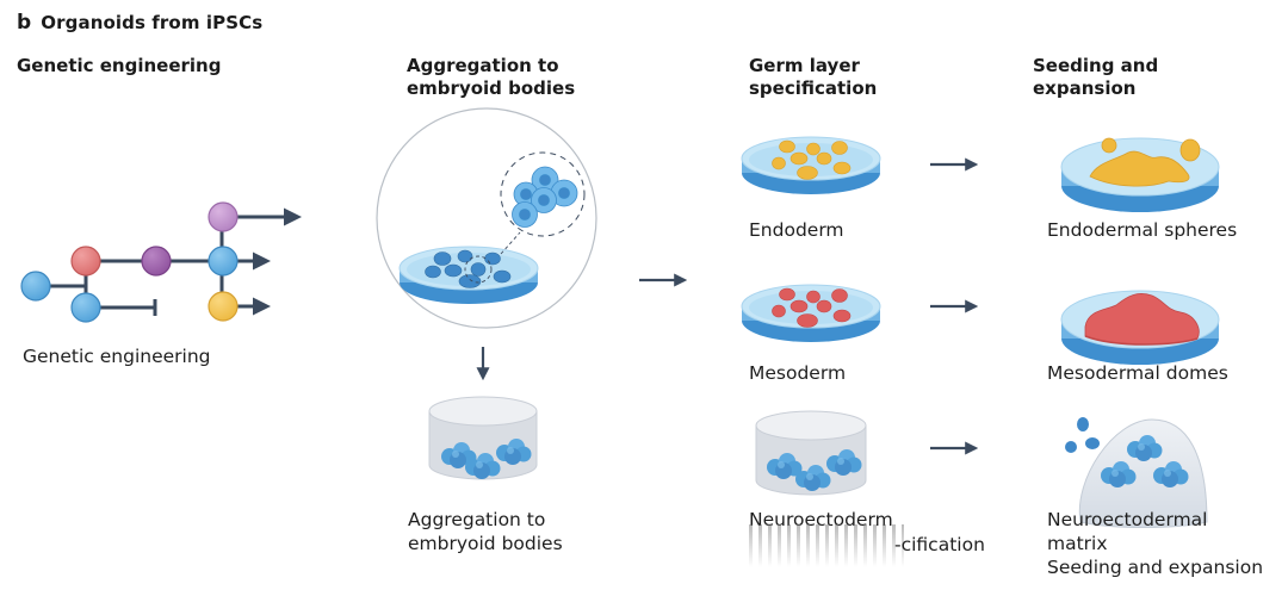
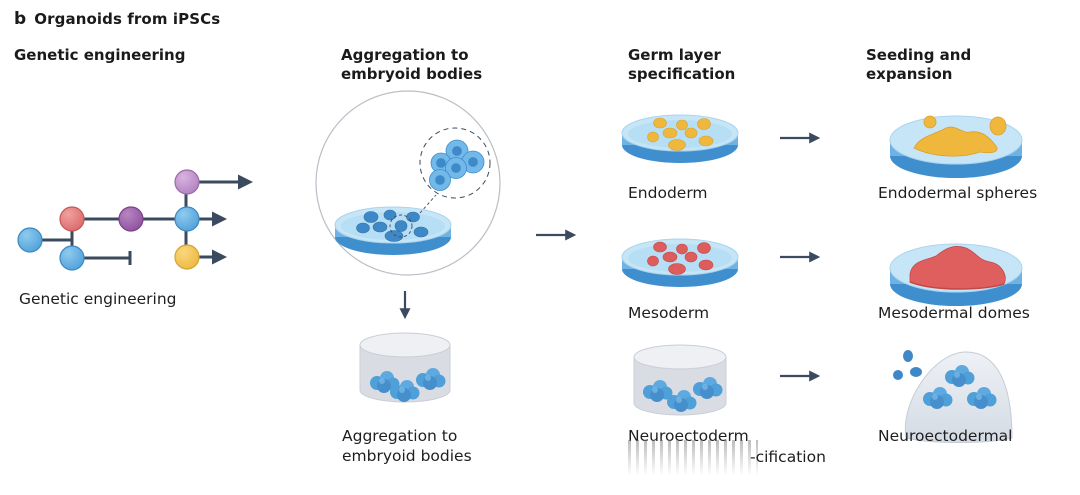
  b Organoids from iPSCs
  Genetic engineering
  Aggregation to
  embryoid bodies
  Germ layer
  specification
  Seeding and
  expansion
  Genetic engineering
  Aggregation to
  embryoid bodies
  Endoderm
  Mesoderm
  Neuroectoderm
  -cification
  Endodermal spheres
  Mesodermal domes
  Neuroectodermal
- matrix
- Seeding and expansion
